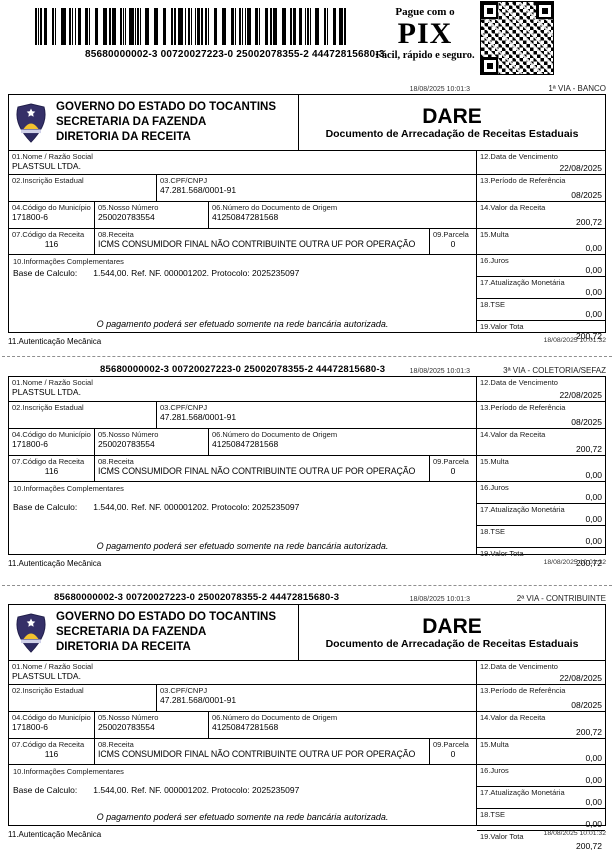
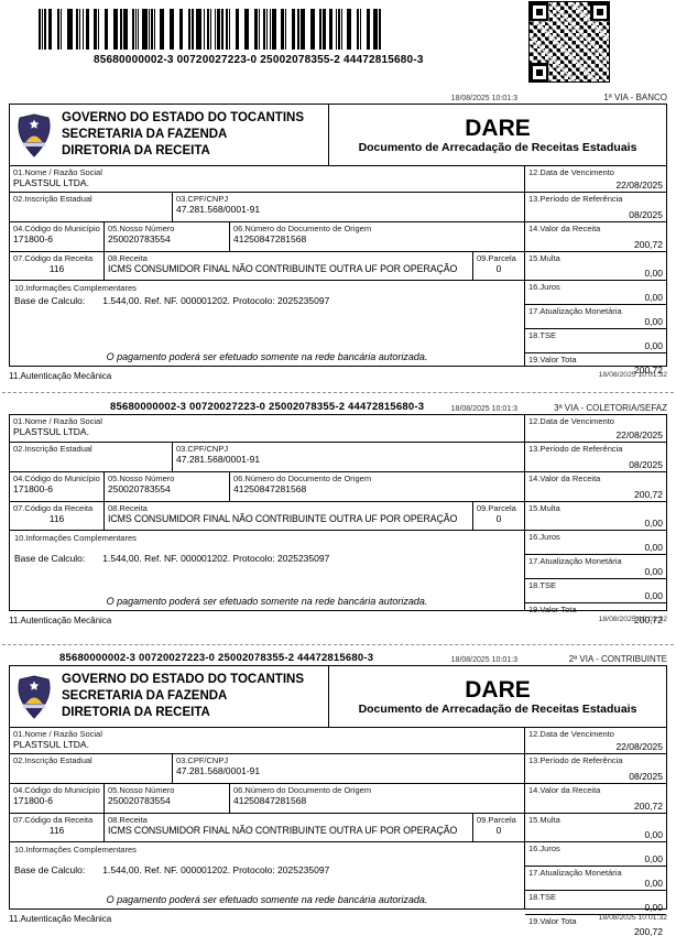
  85680000002-3 00720027223-0 25002078355-2 44472815680-3
- Pague com o
- PIX
- Fácil, rápido e seguro.
  1ª VIA - BANCO
  GOVERNO DO ESTADO DO TOCANTINS
  SECRETARIA DA FAZENDA
  DIRETORIA DA RECEITA
  DARE
  Documento de Arrecadação de Receitas Estaduais
  01.Nome / Razão Social
  PLASTSUL LTDA.
  12.Data de Vencimento
  22/08/2025
  02.Inscrição Estadual
  03.CPF/CNPJ
  47.281.568/0001-91
  13.Período de Referência
  08/2025
  04.Código do Município
  171800-6
  05.Nosso Número
  250020783554
  06.Número do Documento de Origem
  41250847281568
  14.Valor da Receita
  200,72
  07.Código da Receita
  116
  08.Receita
  ICMS CONSUMIDOR FINAL NÃO CONTRIBUINTE OUTRA UF POR OPERAÇÃO
  09.Parcela
  0
  15.Multa
  0,00
  10.Informações Complementares
  Base de Calculo: 1.544,00. Ref. NF. 000001202. Protocolo: 2025235097
  O pagamento poderá ser efetuado somente na rede bancária autorizada.
  16.Juros
  0,00
  17.Atualização Monetária
  0,00
  18.TSE
  0,00
  19.Valor Tota
  200,72
  11.Autenticação Mecânica
  85680000002-3 00720027223-0 25002078355-2 44472815680-3
  3ª VIA - COLETORIA/SEFAZ
  01.Nome / Razão Social
  PLASTSUL LTDA.
  12.Data de Vencimento
  22/08/2025
  02.Inscrição Estadual
  03.CPF/CNPJ
  47.281.568/0001-91
  13.Período de Referência
  08/2025
  04.Código do Município
  171800-6
  05.Nosso Número
  250020783554
  06.Número do Documento de Origem
  41250847281568
  14.Valor da Receita
  200,72
  07.Código da Receita
  116
  08.Receita
  ICMS CONSUMIDOR FINAL NÃO CONTRIBUINTE OUTRA UF POR OPERAÇÃO
  09.Parcela
  0
  15.Multa
  0,00
  10.Informações Complementares
  Base de Calculo: 1.544,00. Ref. NF. 000001202. Protocolo: 2025235097
  O pagamento poderá ser efetuado somente na rede bancária autorizada.
  16.Juros
  0,00
  17.Atualização Monetária
  0,00
  18.TSE
  0,00
  19.Valor Tota
  200,72
  11.Autenticação Mecânica
  85680000002-3 00720027223-0 25002078355-2 44472815680-3
  2ª VIA - CONTRIBUINTE
  GOVERNO DO ESTADO DO TOCANTINS
  SECRETARIA DA FAZENDA
  DIRETORIA DA RECEITA
  DARE
  Documento de Arrecadação de Receitas Estaduais
  01.Nome / Razão Social
  PLASTSUL LTDA.
  12.Data de Vencimento
  22/08/2025
  02.Inscrição Estadual
  03.CPF/CNPJ
  47.281.568/0001-91
  13.Período de Referência
  08/2025
  04.Código do Município
  171800-6
  05.Nosso Número
  250020783554
  06.Número do Documento de Origem
  41250847281568
  14.Valor da Receita
  200,72
  07.Código da Receita
  116
  08.Receita
  ICMS CONSUMIDOR FINAL NÃO CONTRIBUINTE OUTRA UF POR OPERAÇÃO
  09.Parcela
  0
  15.Multa
  0,00
  10.Informações Complementares
  Base de Calculo: 1.544,00. Ref. NF. 000001202. Protocolo: 2025235097
  O pagamento poderá ser efetuado somente na rede bancária autorizada.
  16.Juros
  0,00
  17.Atualização Monetária
  0,00
  18.TSE
  0,00
  19.Valor Tota
  200,72
  11.Autenticação Mecânica
